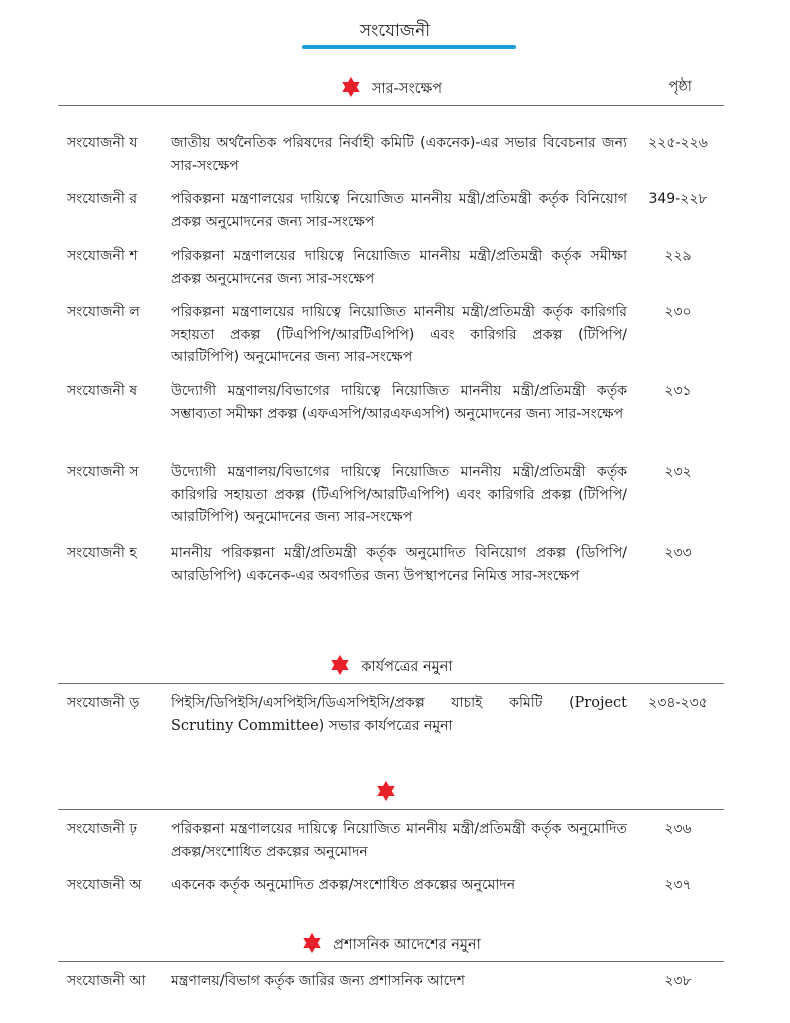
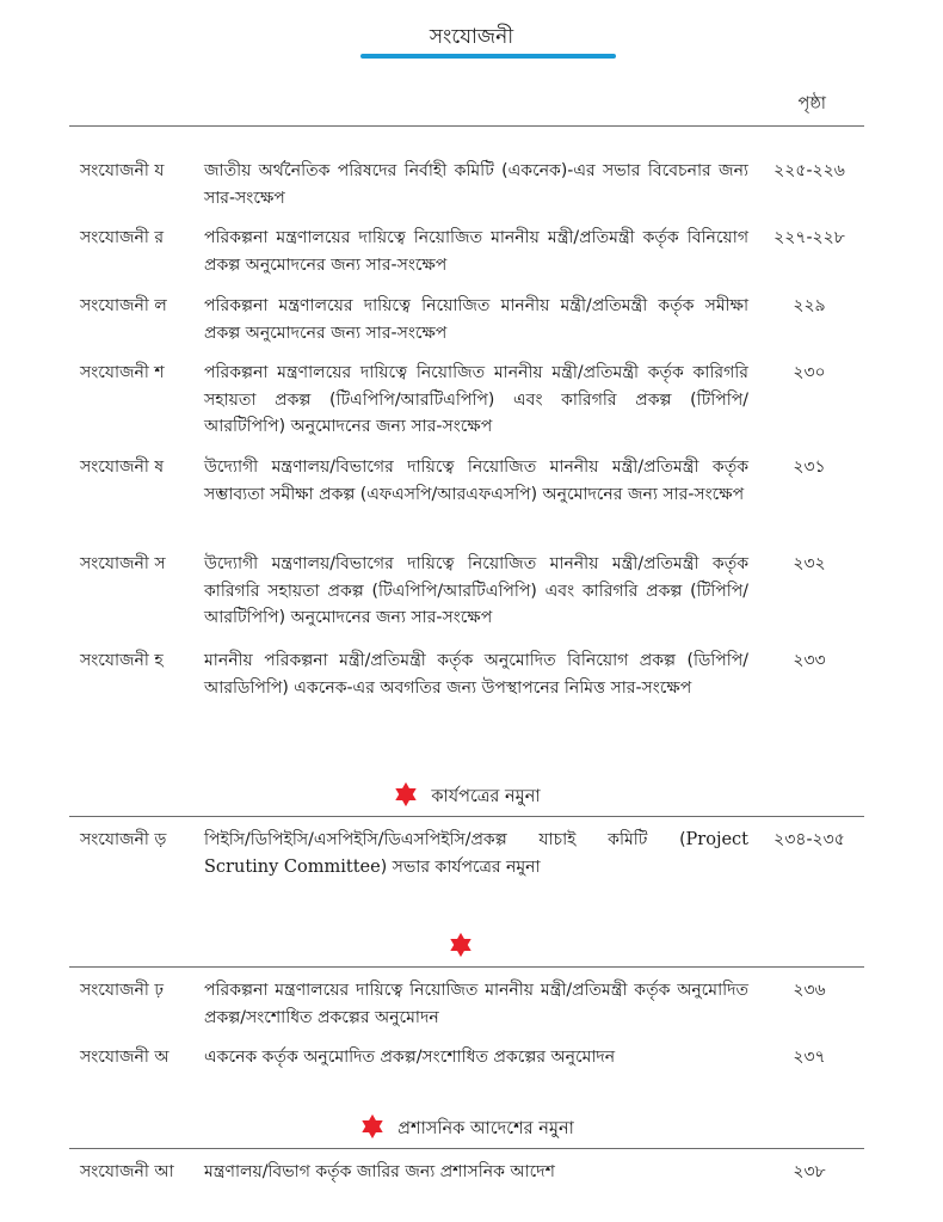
  সংযোজনী
- সার-সংক্ষেপ
  পৃষ্ঠা
  সংযোজনী য
  জাতীয় অর্থনৈতিক পরিষদের নির্বাহী কমিটি (একনেক)-এর সভার বিবেচনার জন্য সার-সংক্ষেপ
  ২২৫-২২৬
  সংযোজনী র
  পরিকল্পনা মন্ত্রণালয়ের দায়িত্বে নিয়োজিত মাননীয় মন্ত্রী/প্রতিমন্ত্রী কর্তৃক বিনিয়োগ প্রকল্প অনুমোদনের জন্য সার-সংক্ষেপ
- 349-২২৮
+ ২২৭-২২৮
- সংযোজনী শ
+ সংযোজনী ল
  পরিকল্পনা মন্ত্রণালয়ের দায়িত্বে নিয়োজিত মাননীয় মন্ত্রী/প্রতিমন্ত্রী কর্তৃক সমীক্ষা প্রকল্প অনুমোদনের জন্য সার-সংক্ষেপ
  ২২৯
- সংযোজনী ল
+ সংযোজনী শ
  পরিকল্পনা মন্ত্রণালয়ের দায়িত্বে নিয়োজিত মাননীয় মন্ত্রী/প্রতিমন্ত্রী কর্তৃক কারিগরি সহায়তা প্রকল্প (টিএপিপি/আরটিএপিপি) এবং কারিগরি প্রকল্প (টিপিপি/আরটিপিপি) অনুমোদনের জন্য সার-সংক্ষেপ
  ২৩০
  সংযোজনী ষ
  উদ্যোগী মন্ত্রণালয়/বিভাগের দায়িত্বে নিয়োজিত মাননীয় মন্ত্রী/প্রতিমন্ত্রী কর্তৃক সম্ভাব্যতা সমীক্ষা প্রকল্প (এফএসপি/আরএফএসপি) অনুমোদনের জন্য সার-সংক্ষেপ
  ২৩১
  সংযোজনী স
  উদ্যোগী মন্ত্রণালয়/বিভাগের দায়িত্বে নিয়োজিত মাননীয় মন্ত্রী/প্রতিমন্ত্রী কর্তৃক কারিগরি সহায়তা প্রকল্প (টিএপিপি/আরটিএপিপি) এবং কারিগরি প্রকল্প (টিপিপি/আরটিপিপি) অনুমোদনের জন্য সার-সংক্ষেপ
  ২৩২
  সংযোজনী হ
  মাননীয় পরিকল্পনা মন্ত্রী/প্রতিমন্ত্রী কর্তৃক অনুমোদিত বিনিয়োগ প্রকল্প (ডিপিপি/আরডিপিপি) একনেক-এর অবগতির জন্য উপস্থাপনের নিমিত্ত সার-সংক্ষেপ
  ২৩৩
  কার্যপত্রের নমুনা
  সংযোজনী ড়
  পিইসি/ডিপিইসি/এসপিইসি/ডিএসপিইসি/প্রকল্প যাচাই কমিটি (Project Scrutiny Committee) সভার কার্যপত্রের নমুনা
  ২৩৪-২৩৫
  সংযোজনী ঢ়
  পরিকল্পনা মন্ত্রণালয়ের দায়িত্বে নিয়োজিত মাননীয় মন্ত্রী/প্রতিমন্ত্রী কর্তৃক অনুমোদিত প্রকল্প/সংশোধিত প্রকল্পের অনুমোদন
  ২৩৬
  সংযোজনী অ
  একনেক কর্তৃক অনুমোদিত প্রকল্প/সংশোধিত প্রকল্পের অনুমোদন
  ২৩৭
  প্রশাসনিক আদেশের নমুনা
  সংযোজনী আ
  মন্ত্রণালয়/বিভাগ কর্তৃক জারির জন্য প্রশাসনিক আদেশ
  ২৩৮
